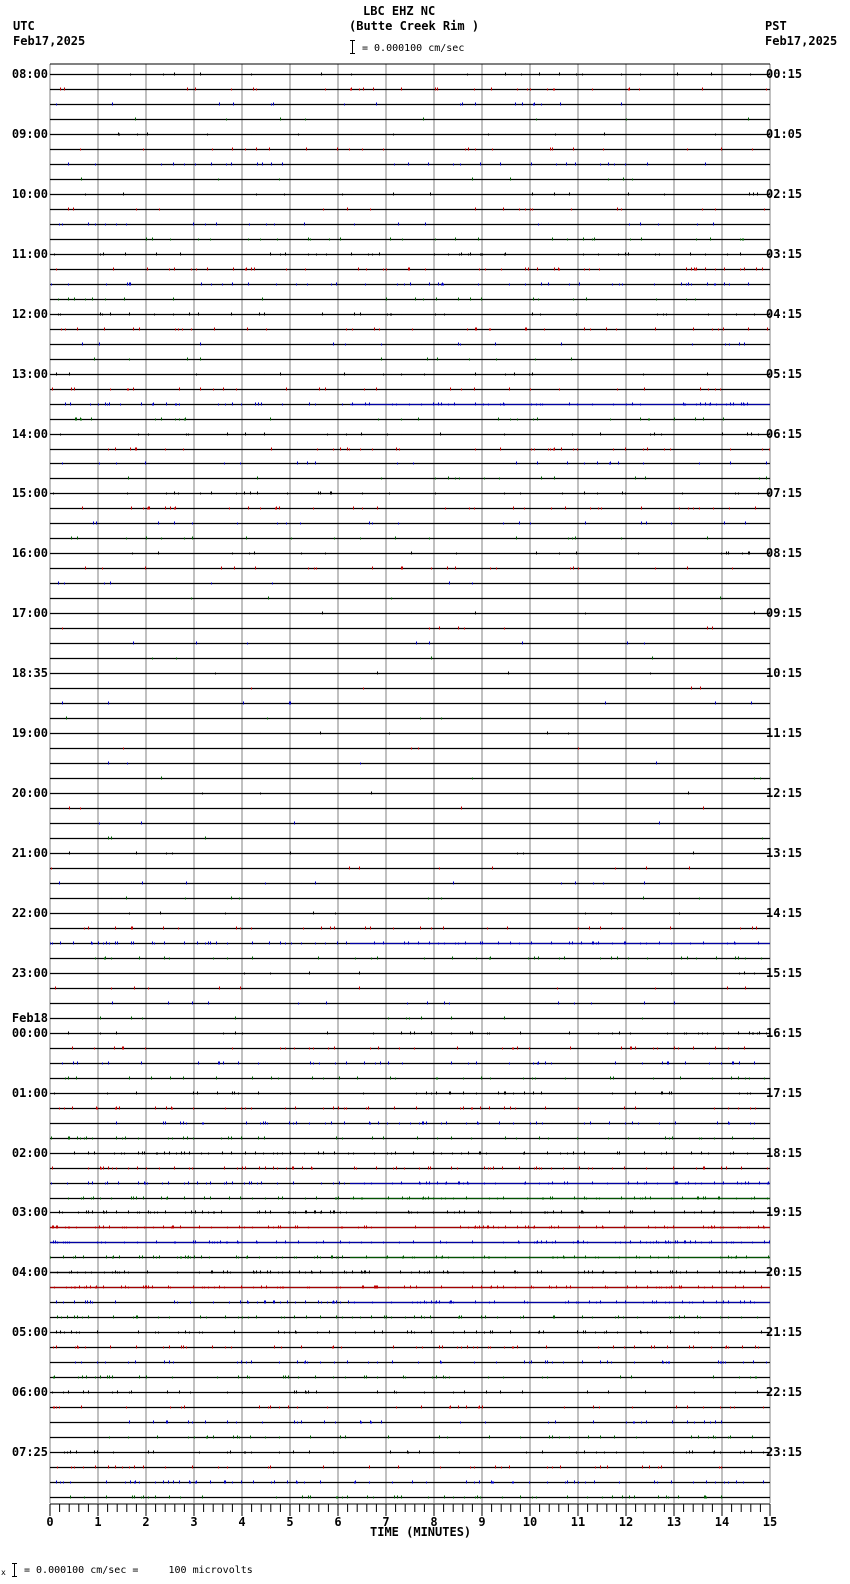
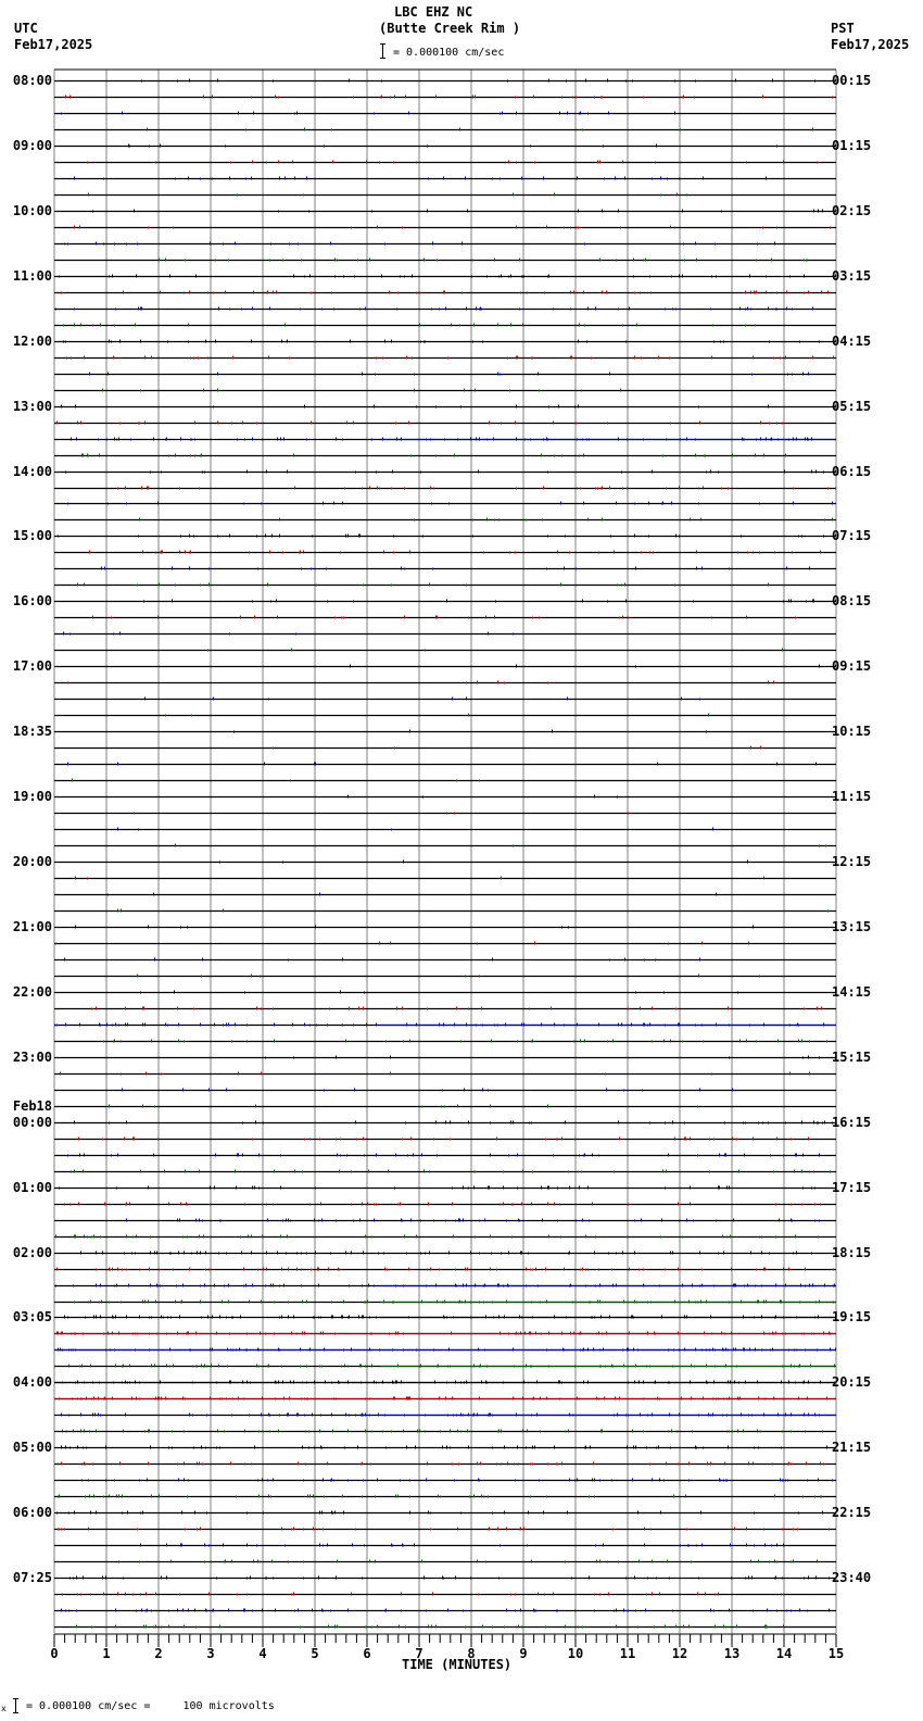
  LBC EHZ NC
  (Butte Creek Rim )
  UTC
  Feb17,2025
  PST
  Feb17,2025
  = 0.000100 cm/sec
  0
  1
  2
  3
  4
  5
  6
  7
  8
  9
  10
  11
  12
  13
  14
  15
  08:00
  09:00
  10:00
  11:00
  12:00
  13:00
  14:00
  15:00
  16:00
  17:00
  18:35
  19:00
  20:00
  21:00
  22:00
  23:00
  00:00
  Feb18
  01:00
  02:00
- 03:00
+ 03:05
  04:00
  05:00
  06:00
  07:25
  00:15
- 01:05
+ 01:15
  02:15
  03:15
  04:15
  05:15
  06:15
  07:15
  08:15
  09:15
  10:15
  11:15
  12:15
  13:15
  14:15
  15:15
  16:15
  17:15
  18:15
  19:15
  20:15
  21:15
  22:15
- 23:15
+ 23:40
  TIME (MINUTES)
  x
  = 0.000100 cm/sec = 100 microvolts
